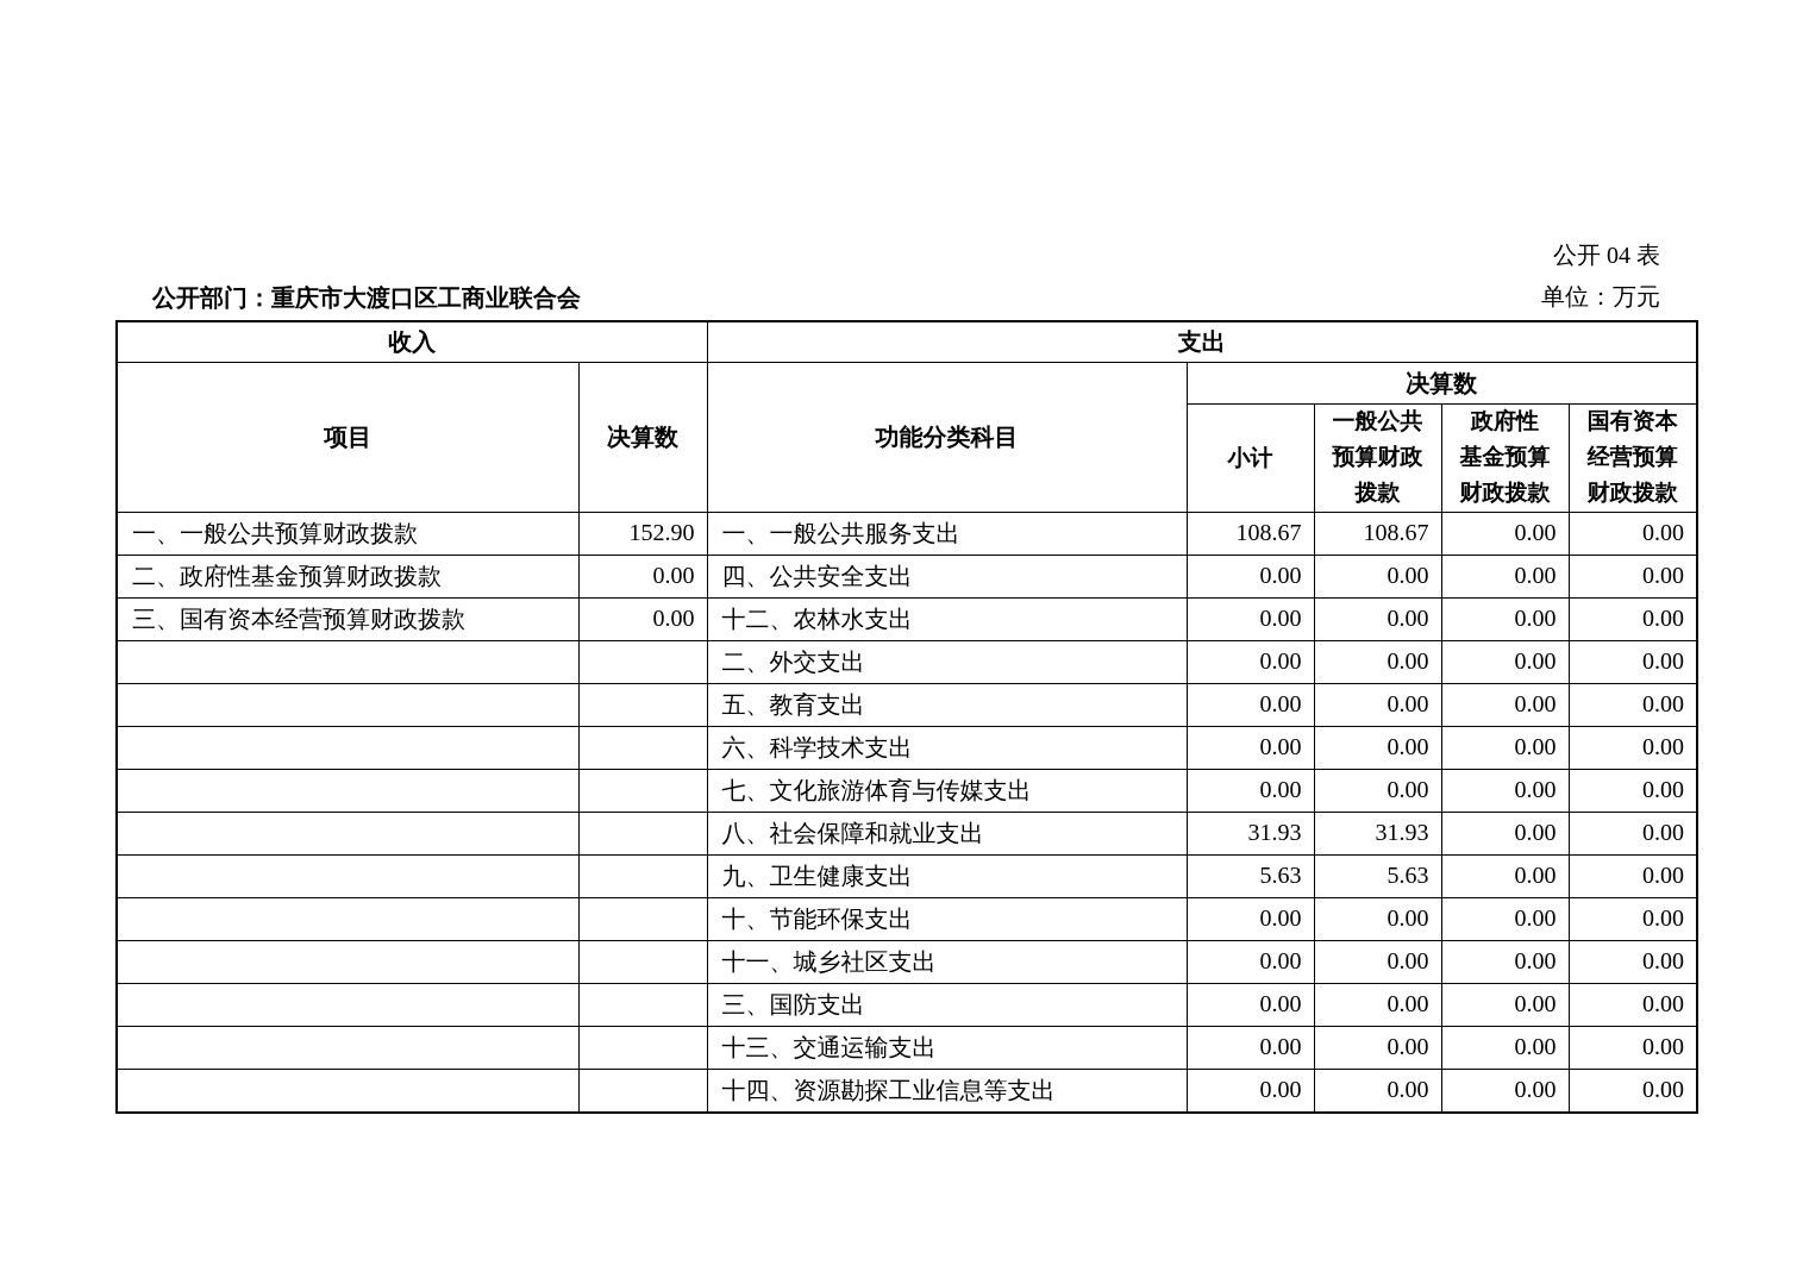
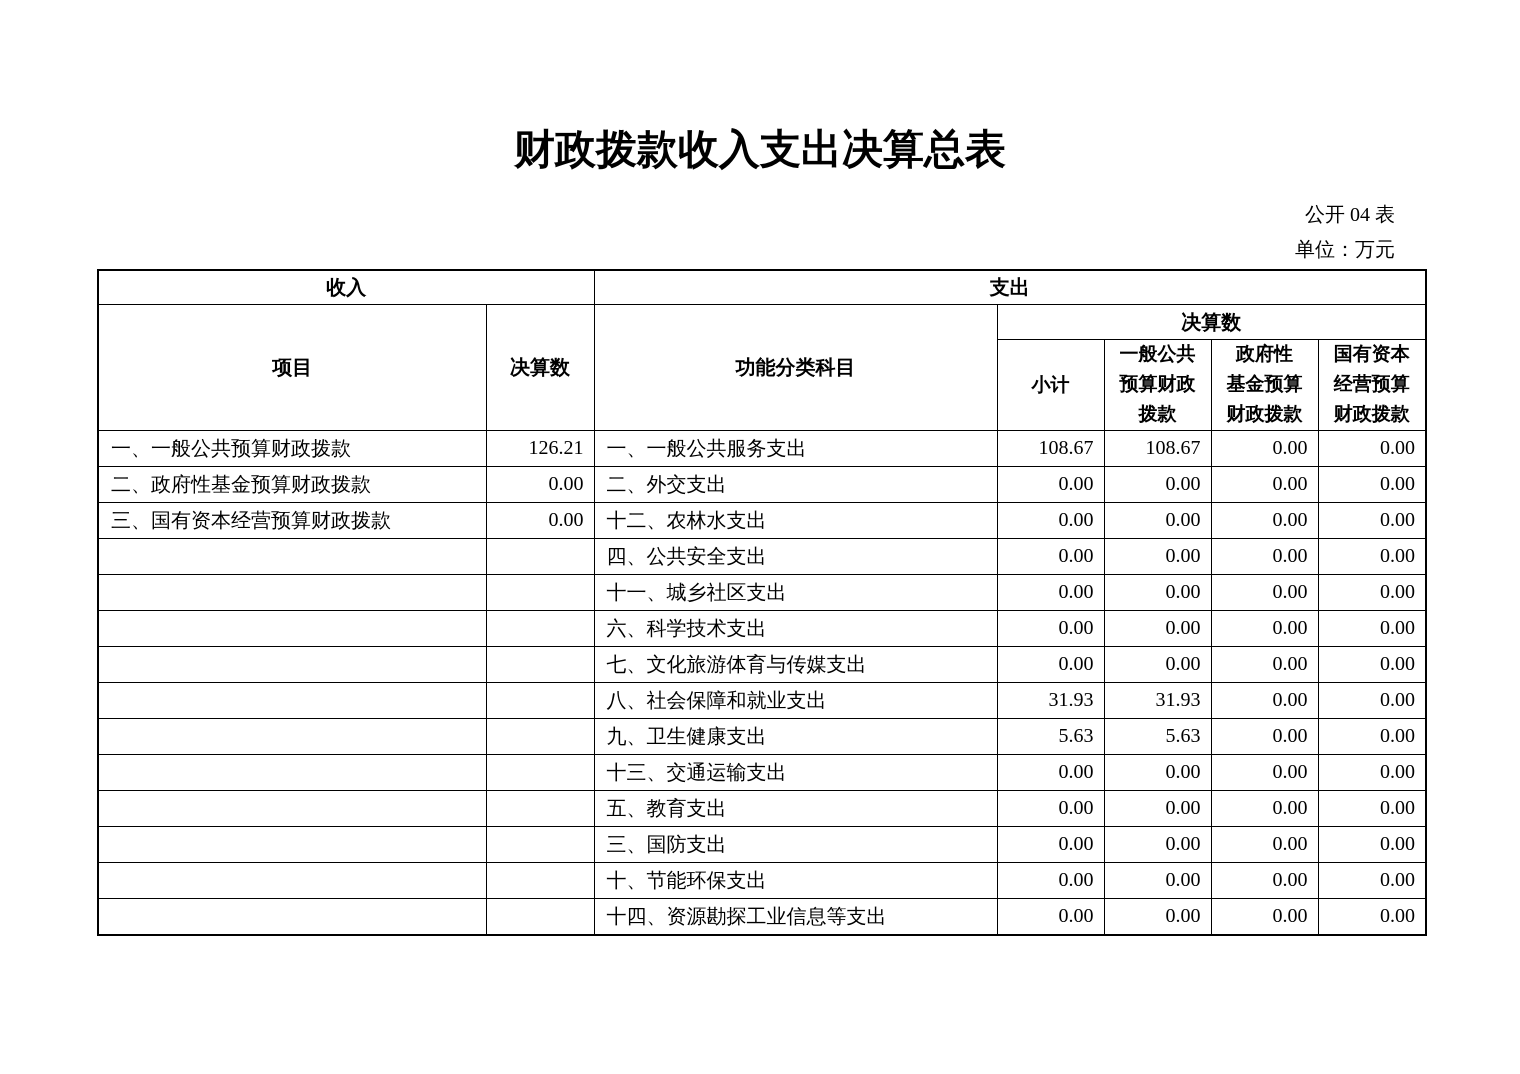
+ 财政拨款收入支出决算总表
  公开 04 表
- 公开部门：重庆市大渡口区工商业联合会
  单位：万元
  收入	支出
  项目	决算数	功能分类科目	决算数
  小计	一般公共 预算财政 拨款	政府性 基金预算 财政拨款	国有资本 经营预算 财政拨款
- 一、一般公共预算财政拨款	152.90	一、一般公共服务支出	108.67	108.67	0.00	0.00
+ 一、一般公共预算财政拨款	126.21	一、一般公共服务支出	108.67	108.67	0.00	0.00
- 二、政府性基金预算财政拨款	0.00	四、公共安全支出	0.00	0.00	0.00	0.00
+ 二、政府性基金预算财政拨款	0.00	二、外交支出	0.00	0.00	0.00	0.00
  三、国有资本经营预算财政拨款	0.00	十二、农林水支出	0.00	0.00	0.00	0.00
- 		二、外交支出	0.00	0.00	0.00	0.00
+ 		四、公共安全支出	0.00	0.00	0.00	0.00
- 		五、教育支出	0.00	0.00	0.00	0.00
+ 		十一、城乡社区支出	0.00	0.00	0.00	0.00
  		六、科学技术支出	0.00	0.00	0.00	0.00
  		七、文化旅游体育与传媒支出	0.00	0.00	0.00	0.00
  		八、社会保障和就业支出	31.93	31.93	0.00	0.00
  		九、卫生健康支出	5.63	5.63	0.00	0.00
- 		十、节能环保支出	0.00	0.00	0.00	0.00
+ 		十三、交通运输支出	0.00	0.00	0.00	0.00
- 		十一、城乡社区支出	0.00	0.00	0.00	0.00
+ 		五、教育支出	0.00	0.00	0.00	0.00
  		三、国防支出	0.00	0.00	0.00	0.00
- 		十三、交通运输支出	0.00	0.00	0.00	0.00
+ 		十、节能环保支出	0.00	0.00	0.00	0.00
  		十四、资源勘探工业信息等支出	0.00	0.00	0.00	0.00
